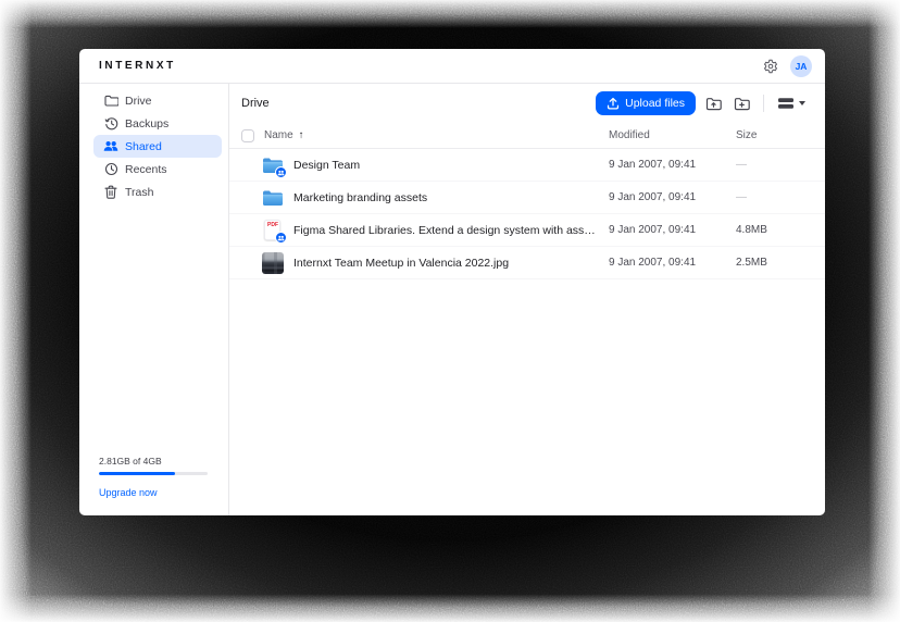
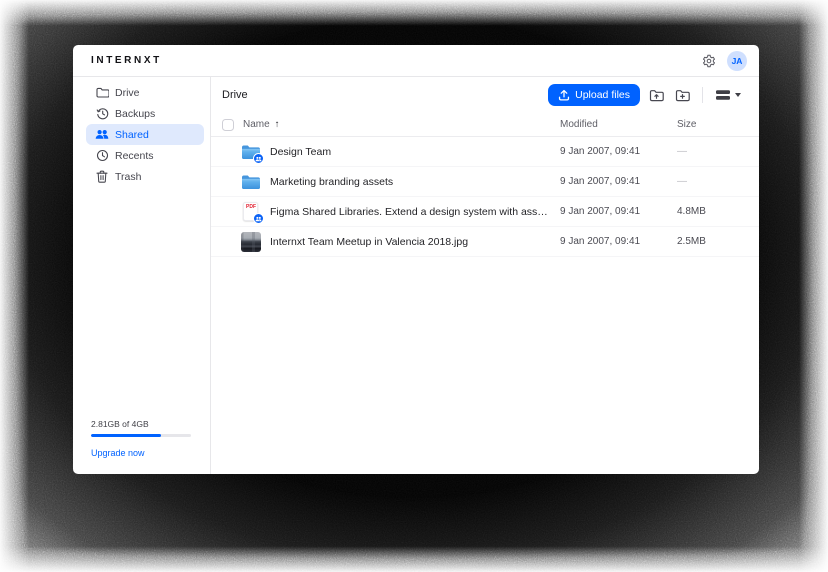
  INTERNXT
  JA
  Drive
  Backups
  Shared
  Recents
  Trash
  2.81GB of 4GB
  Upgrade now
  Drive
  Upload files
  Name
  ↑
  Modified
  Size
  Design Team
  9 Jan 2007, 09:41
  —
  Marketing branding assets
  9 Jan 2007, 09:41
  —
  Figma Shared Libraries. Extend a design system with assets b
  9 Jan 2007, 09:41
  4.8MB
- Internxt Team Meetup in Valencia 2022.jpg
+ Internxt Team Meetup in Valencia 2018.jpg
  9 Jan 2007, 09:41
  2.5MB
